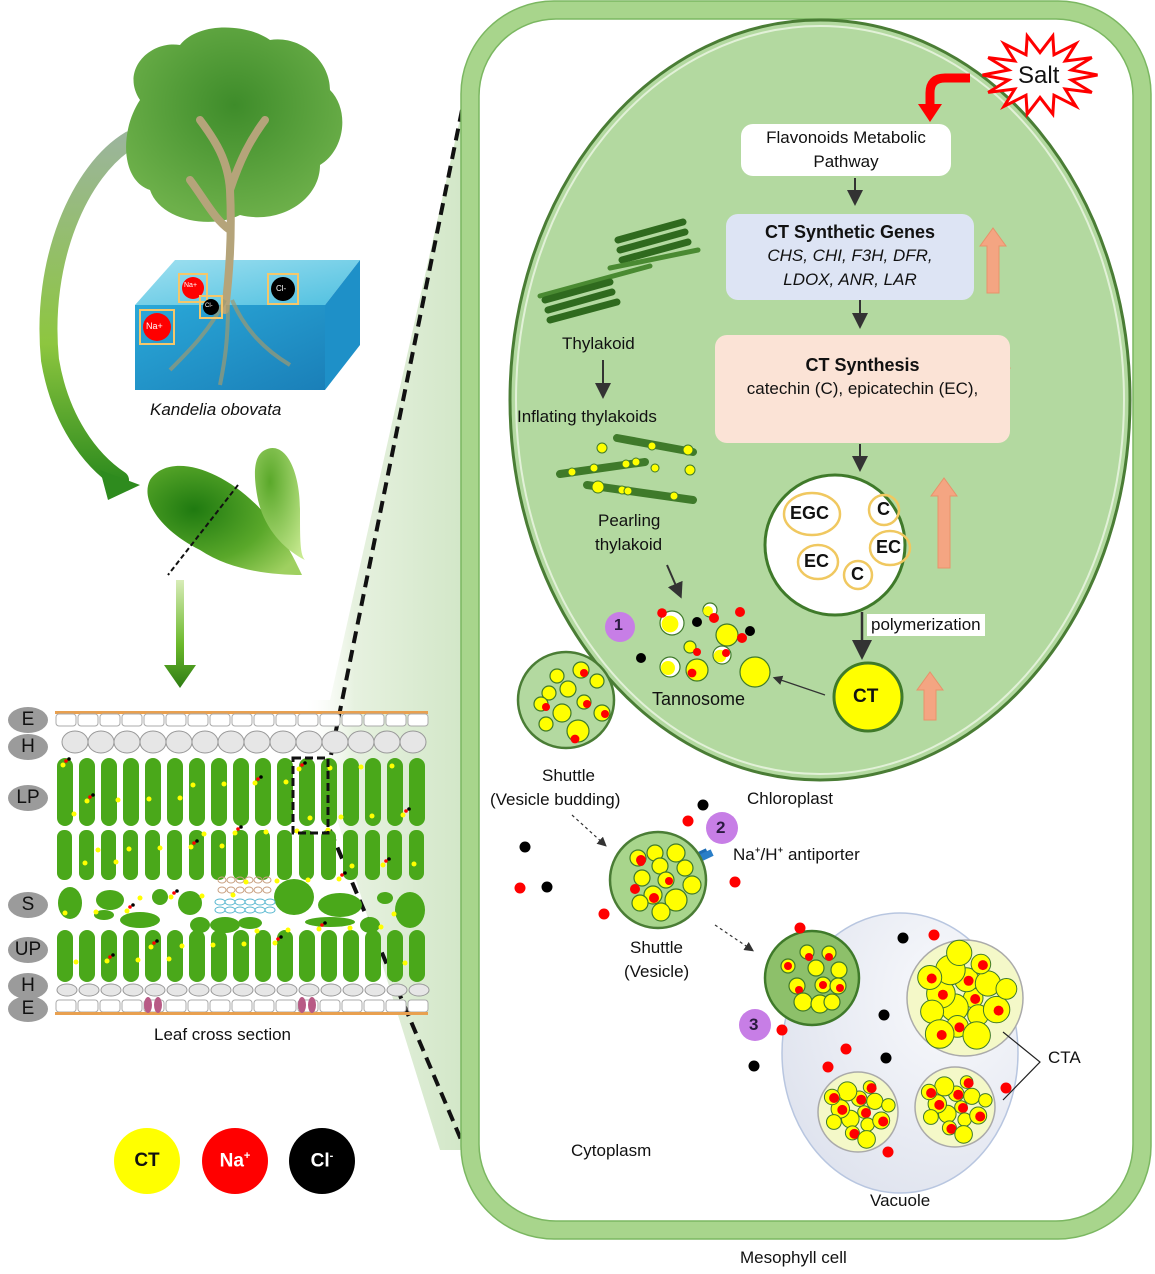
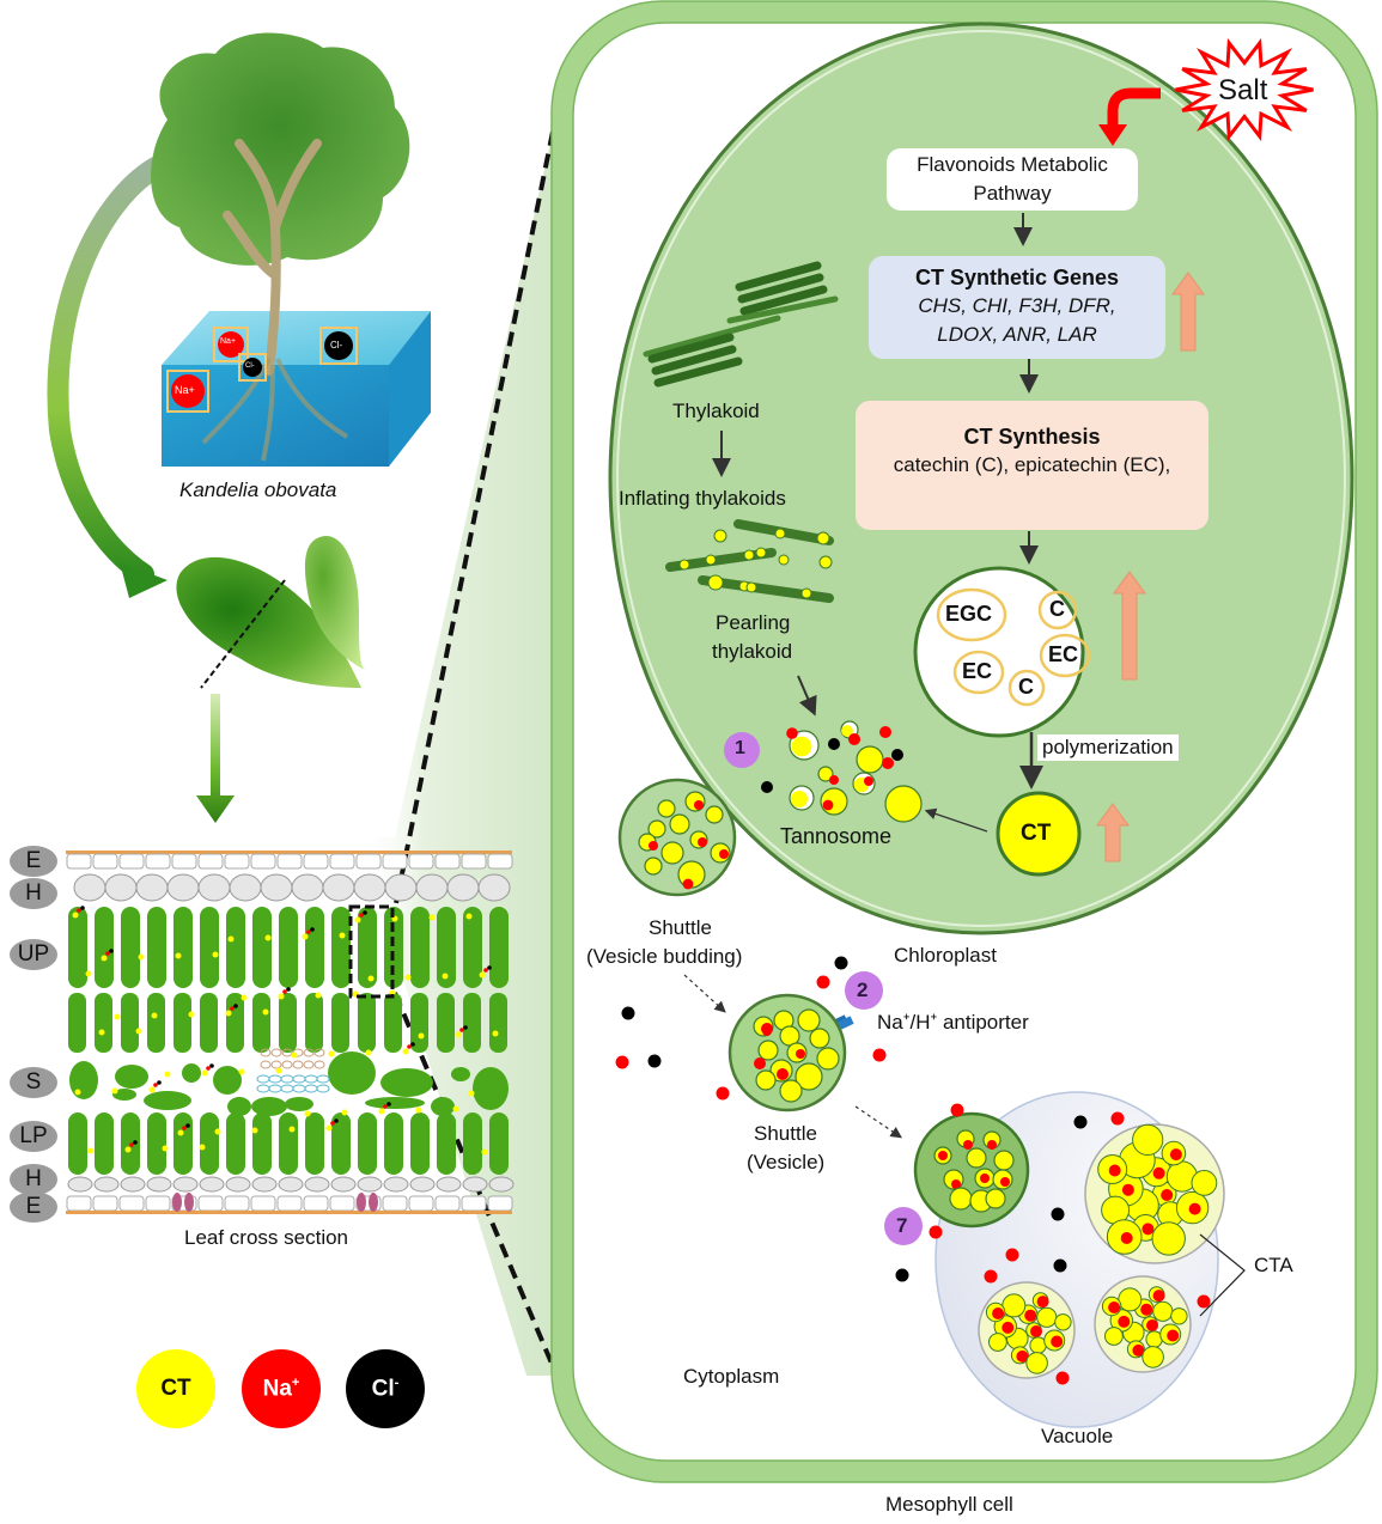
  Kandelia obovata
  Cl-
  Na+
  E
  H
- LP
+ UP
  S
- UP
+ LP
  H
  E
  Leaf cross section
  CT
  Na+
  Cl-
  Salt
  Flavonoids Metabolic Pathway
  CT Synthetic Genes
  CHS, CHI, F3H, DFR,
  LDOX, ANR, LAR
  CT Synthesis
  catechin (C), epicatechin (EC),
  EGC
  C
  EC
  EC
  C
  polymerization
  CT
  Thylakoid
  Inflating thylakoids
  Pearling
  thylakoid
  Tannosome
  Chloroplast
  Shuttle
  (Vesicle budding)
  Shuttle
  (Vesicle)
  Na⁺/H⁺ antiporter
  CTA
  Cytoplasm
  Vacuole
  Mesophyll cell
  1
  2
- 3
+ 7
